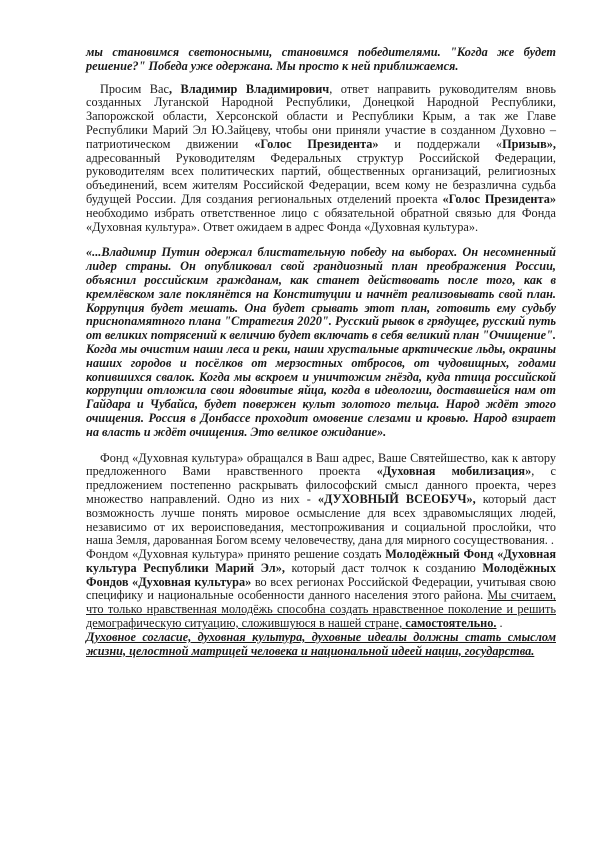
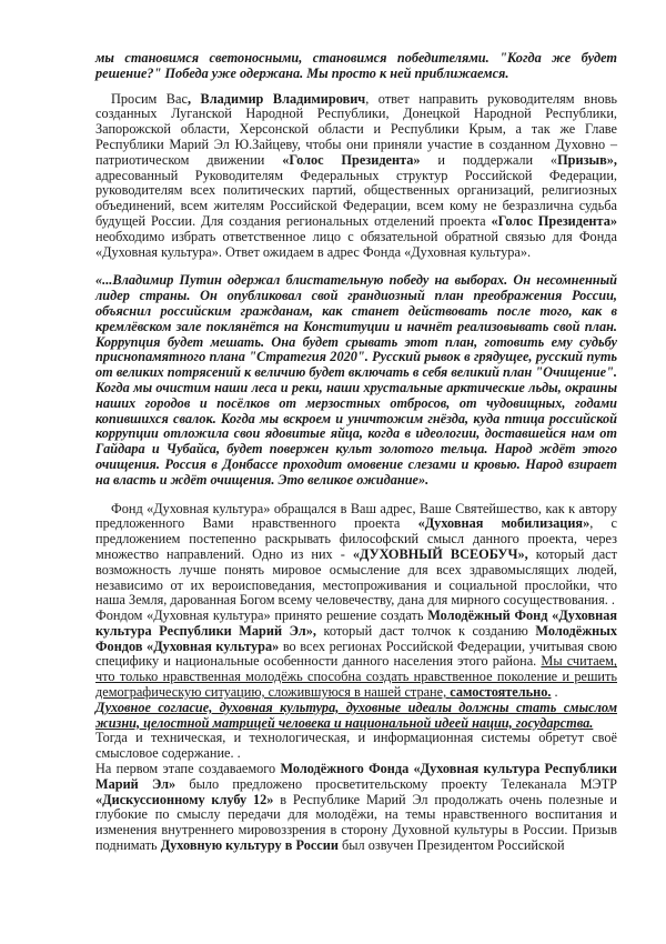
  мы становимся светоносными, становимся победителями. "Когда же будет решение?" Победа уже одержана. Мы просто к ней приближаемся.
  Просим Вас, Владимир Владимирович, ответ направить руководителям вновь созданных Луганской Народной Республики, Донецкой Народной Республики, Запорожской области, Херсонской области и Республики Крым, а так же Главе Республики Марий Эл Ю.Зайцеву, чтобы они приняли участие в созданном Духовно – патриотическом движении «Голос Президента» и поддержали «Призыв», адресованный Руководителям Федеральных структур Российской Федерации, руководителям всех политических партий, общественных организаций, религиозных объединений, всем жителям Российской Федерации, всем кому не безразлична судьба будущей России. Для создания региональных отделений проекта «Голос Президента» необходимо избрать ответственное лицо с обязательной обратной связью для Фонда «Духовная культура». Ответ ожидаем в адрес Фонда «Духовная культура».
  «...Владимир Путин одержал блистательную победу на выборах. Он несомненный лидер страны. Он опубликовал свой грандиозный план преображения России, объяснил российским гражданам, как станет действовать после того, как в кремлёвском зале поклянётся на Конституции и начнёт реализовывать свой план. Коррупция будет мешать. Она будет срывать этот план, готовить ему судьбу приснопамятного плана "Стратегия 2020". Русский рывок в грядущее, русский путь от великих потрясений к величию будет включать в себя великий план "Очищение". Когда мы очистим наши леса и реки, наши хрустальные арктические льды, окраины наших городов и посёлков от мерзостных отбросов, от чудовищных, годами копившихся свалок. Когда мы вскроем и уничтожим гнёзда, куда птица российской коррупции отложила свои ядовитые яйца, когда в идеологии, доставшейся нам от Гайдара и Чубайса, будет повержен культ золотого тельца. Народ ждёт этого очищения. Россия в Донбассе проходит омовение слезами и кровью. Народ взирает на власть и ждёт очищения. Это великое ожидание».
  Фонд «Духовная культура» обращался в Ваш адрес, Ваше Святейшество, как к автору предложенного Вами нравственного проекта «Духовная мобилизация», с предложением постепенно раскрывать философский смысл данного проекта, через множество направлений. Одно из них - «ДУХОВНЫЙ ВСЕОБУЧ», который даст возможность лучше понять мировое осмысление для всех здравомыслящих людей, независимо от их вероисповедания, местопроживания и социальной прослойки, что наша Земля, дарованная Богом всему человечеству, дана для мирного сосуществования. .
  Фондом «Духовная культура» принято решение создать Молодёжный Фонд «Духовная культура Республики Марий Эл», который даст толчок к созданию Молодёжных Фондов «Духовная культура» во всех регионах Российской Федерации, учитывая свою специфику и национальные особенности данного населения этого района. Мы считаем, что только нравственная молодёжь способна создать нравственное поколение и решить демографическую ситуацию, сложившуюся в нашей стране, самостоятельно. .
  Духовное согласие, духовная культура, духовные идеалы должны стать смыслом жизни, целостной матрицей человека и национальной идеей нации, государства.
+ Тогда и техническая, и технологическая, и информационная системы обретут своё смысловое содержание. .
+ На первом этапе создаваемого Молодёжного Фонда «Духовная культура Республики Марий Эл» было предложено просветительскому проекту Телеканала МЭТР «Дискуссионному клубу 12» в Республике Марий Эл продолжать очень полезные и глубокие по смыслу передачи для молодёжи, на темы нравственного воспитания и изменения внутреннего мировоззрения в сторону Духовной культуры в России. Призыв поднимать Духовную культуру в России был озвучен Президентом Российской
